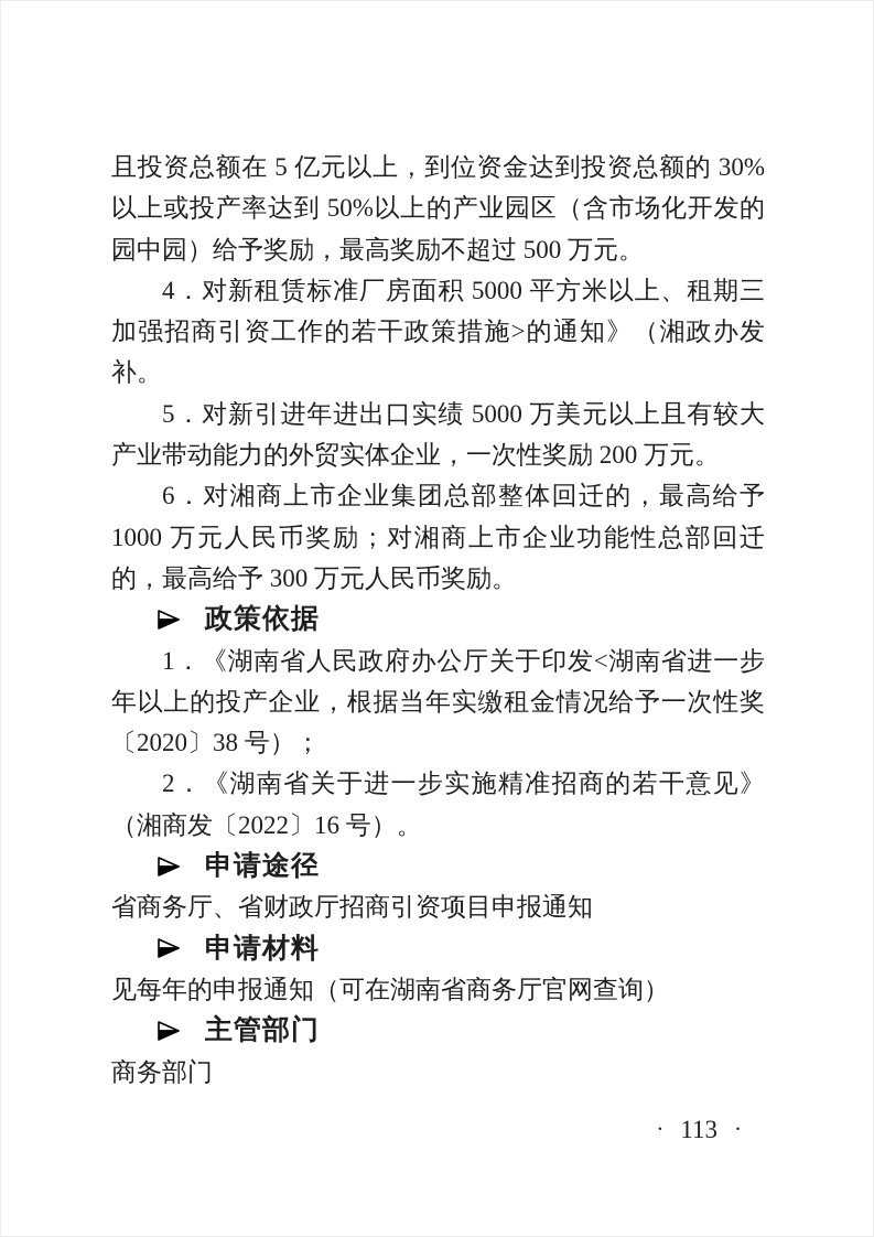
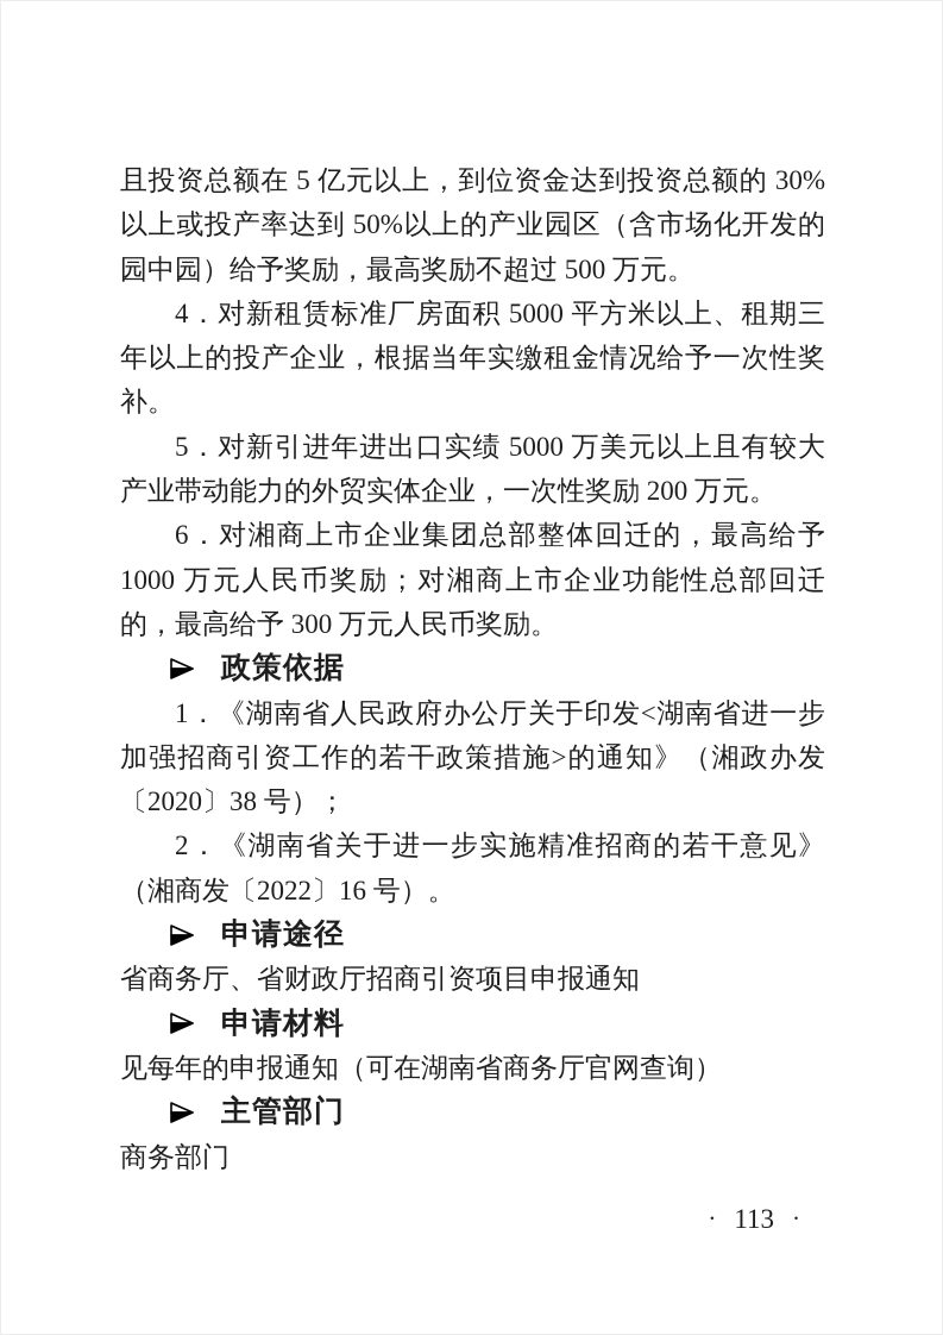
  且投资总额在 5 亿元以上，到位资金达到投资总额的 30%
  以上或投产率达到 50%以上的产业园区（含市场化开发的
  园中园）给予奖励，最高奖励不超过 500 万元。
  4．对新租赁标准厂房面积 5000 平方米以上、租期三
- 加强招商引资工作的若干政策措施>的通知》（湘政办发
+ 年以上的投产企业，根据当年实缴租金情况给予一次性奖
  补。
  5．对新引进年进出口实绩 5000 万美元以上且有较大
  产业带动能力的外贸实体企业，一次性奖励 200 万元。
  6．对湘商上市企业集团总部整体回迁的，最高给予
  1000 万元人民币奖励；对湘商上市企业功能性总部回迁
  的，最高给予 300 万元人民币奖励。
  政策依据
  1．《湖南省人民政府办公厅关于印发<湖南省进一步
- 年以上的投产企业，根据当年实缴租金情况给予一次性奖
+ 加强招商引资工作的若干政策措施>的通知》（湘政办发
  〔2020〕38 号）；
  2．《湖南省关于进一步实施精准招商的若干意见》
  （湘商发〔2022〕16 号）。
  申请途径
  省商务厅、省财政厅招商引资项目申报通知
  申请材料
  见每年的申报通知（可在湖南省商务厅官网查询）
  主管部门
  商务部门
  · 113 ·
